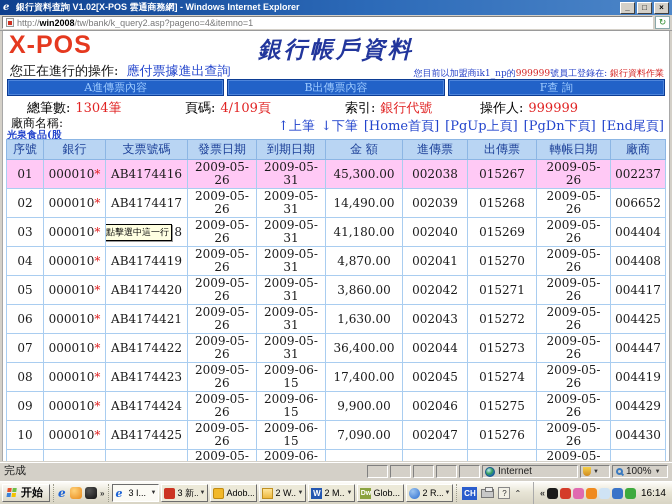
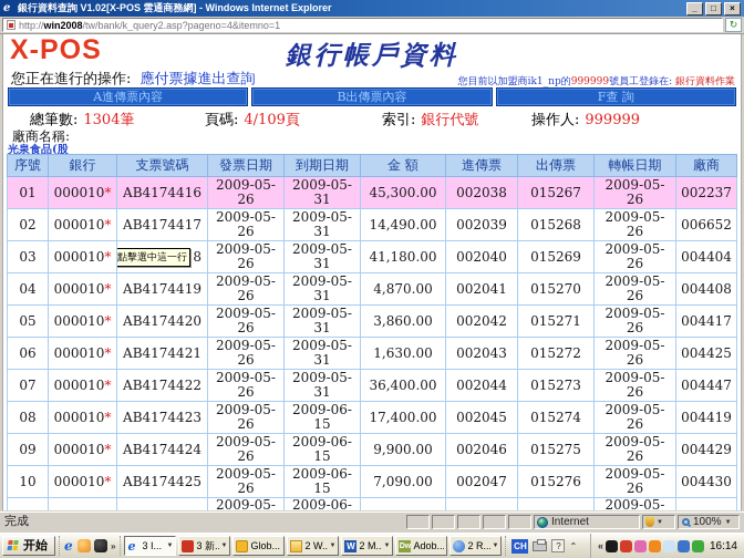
  e
  銀行資料查詢 V1.02[X-POS 雲通商務網] - Windows Internet Explorer
  _
  □
  ×
  http://win2008/tw/bank/k_query2.asp?pageno=4&itemno=1
  ↻
  X-POS
  銀行帳戶資料
  您正在進行的操作: 應付票據進出查詢
  您目前以加盟商ik1_np的999999號員工登錄在: 銀行資料作業
  A進傳票內容
  B出傳票內容
  F查 詢
  總筆數: 1304筆
  頁碼: 4/109頁
  索引: 銀行代號
  操作人: 999999
  廠商名稱:
  光泉食品(股
- ↑上筆 ↓下筆 [Home首頁] [PgUp上頁] [PgDn下頁] [End尾頁]
  序號	銀行	支票號碼	發票日期	到期日期	金 額	進傳票	出傳票	轉帳日期	廠商
  01	000010*	AB4174416	2009-05- 26	2009-05- 31	45,300.00	002038	015267	2009-05- 26	002237
  02	000010*	AB4174417	2009-05- 26	2009-05- 31	14,490.00	002039	015268	2009-05- 26	006652
  03	000010*	AB4174418點擊選中這一行	2009-05- 26	2009-05- 31	41,180.00	002040	015269	2009-05- 26	004404
  04	000010*	AB4174419	2009-05- 26	2009-05- 31	4,870.00	002041	015270	2009-05- 26	004408
  05	000010*	AB4174420	2009-05- 26	2009-05- 31	3,860.00	002042	015271	2009-05- 26	004417
  06	000010*	AB4174421	2009-05- 26	2009-05- 31	1,630.00	002043	015272	2009-05- 26	004425
  07	000010*	AB4174422	2009-05- 26	2009-05- 31	36,400.00	002044	015273	2009-05- 26	004447
  08	000010*	AB4174423	2009-05- 26	2009-06- 15	17,400.00	002045	015274	2009-05- 26	004419
  09	000010*	AB4174424	2009-05- 26	2009-06- 15	9,900.00	002046	015275	2009-05- 26	004429
  10	000010*	AB4174425	2009-05- 26	2009-06- 15	7,090.00	002047	015276	2009-05- 26	004430
  			2009-05-	2009-06-				2009-05-
  完成
  Internet
  100%
  开始
  e
  »
  e
  3 I...
- Adob...
+ Glob...
  2 W..
  W
  2 M..
- Glob...
+ Adob...
  2 R..
  CH
  ?
  ⌃
  «
  16:14
